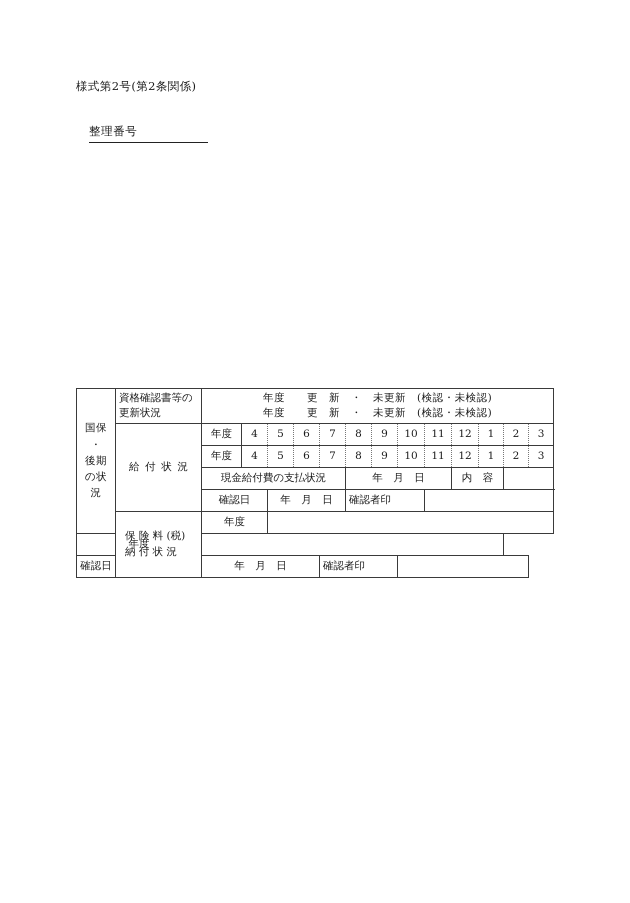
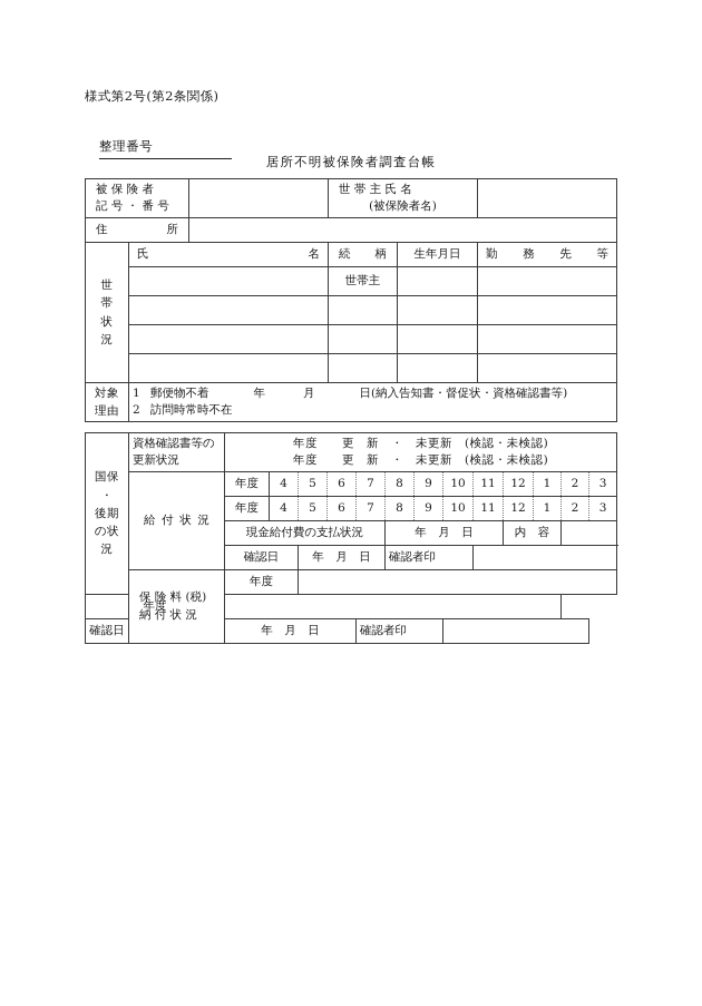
  様式第2号(第2条関係)
  整理番号
+ 居所不明被保険者調査台帳
+ 被 保 険 者 記 号 ・ 番 号		世 帯 主 氏 名 (被保険者名)
+ 住 所
+ 世 帯 状 況	氏 名	続 柄	生年月日	勤 務 先 等
+ 	世帯主
+ 対象 理由	1 郵便物不着 年 月 日(納入告知書・督促状・資格確認書等) 2 訪問時常時不在
  国保 ・ 後期 の状 況	資格確認書等の 更新状況	年度 更 新 ・ 未更新 (検認・未検認) 年度 更 新 ・ 未更新 (検認・未検認)
  給 付 状 況	年度	4	5	6	7	8	9	10	11	12	1	2	3
  年度	4	5	6	7	8	9	10	11	12	1	2	3
  現金給付費の支払状況	年 月 日	内 容
  確認日	年 月 日	確認者印
  保 険 料 (税) 納 付 状 況	年度
  年度
  確認日	年 月 日	確認者印
